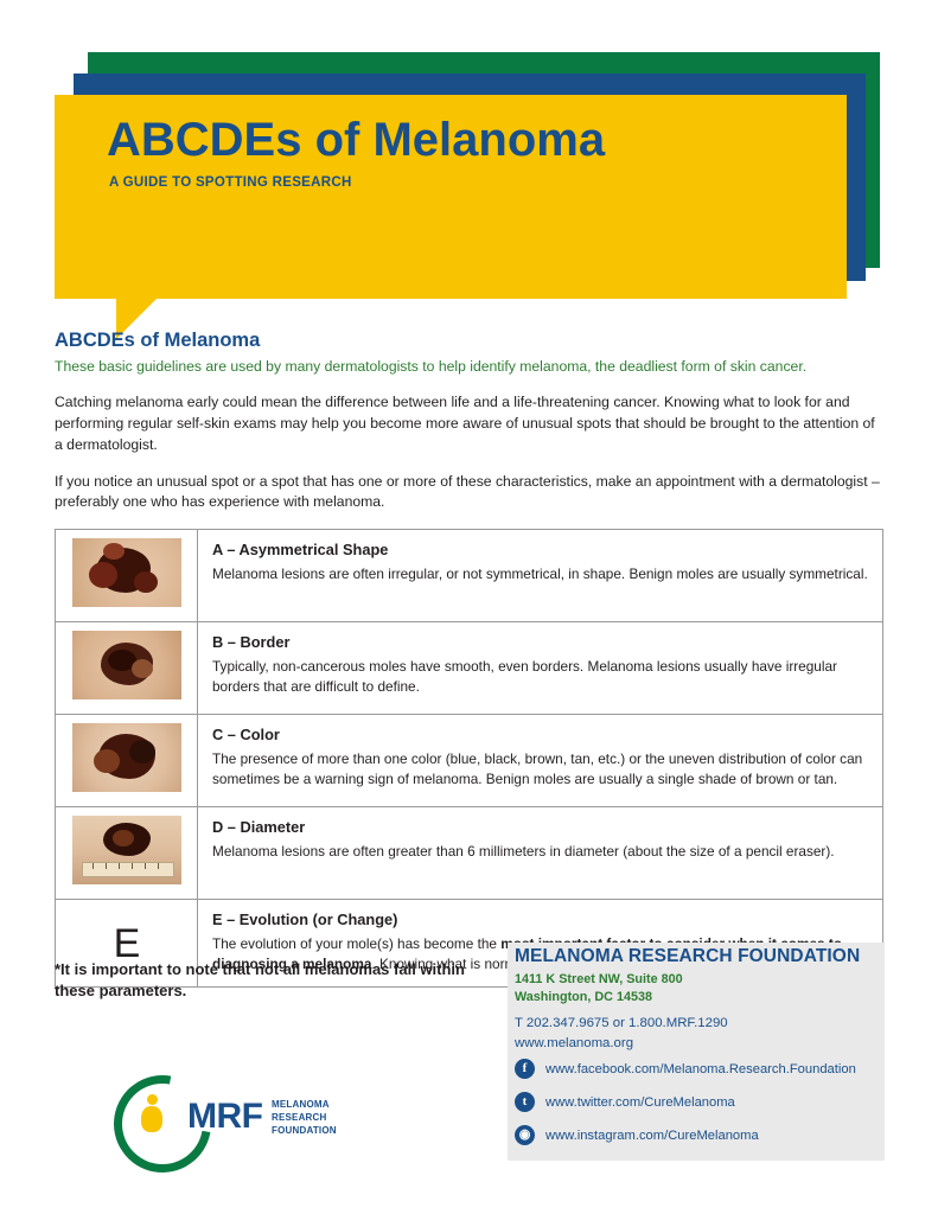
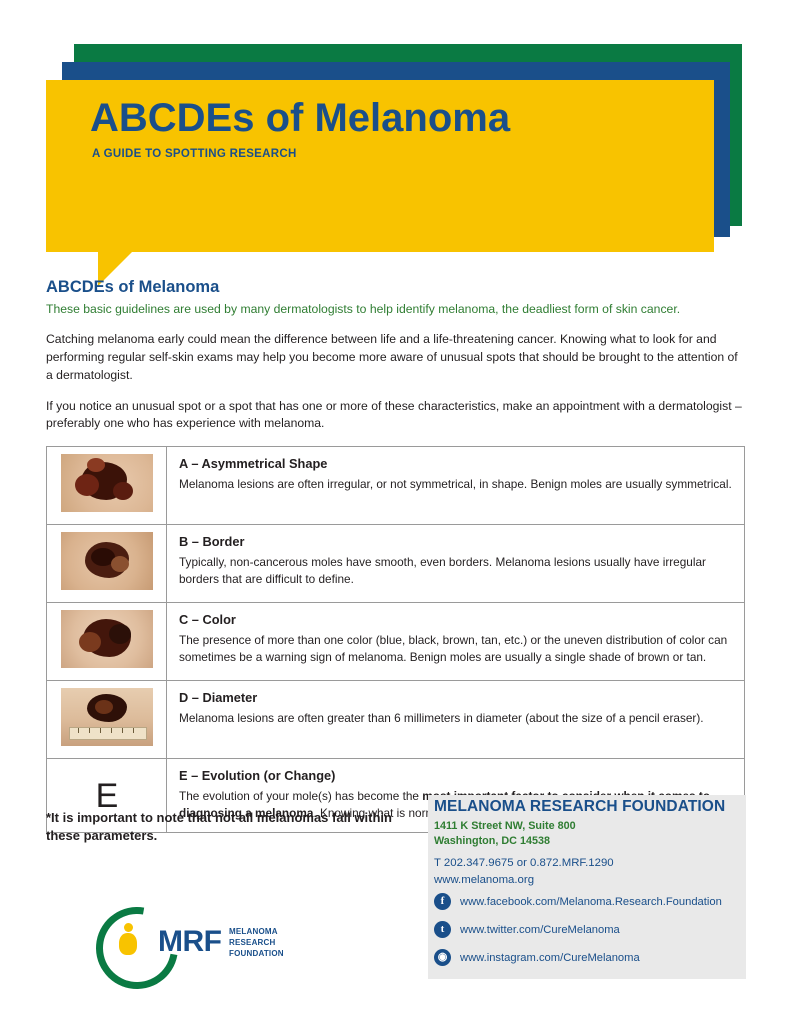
  ABCDEs of Melanoma
  A GUIDE TO SPOTTING RESEARCH
  ABCDEs of Melanoma
  These basic guidelines are used by many dermatologists to help identify melanoma, the deadliest form of skin cancer.
  Catching melanoma early could mean the difference between life and a life-threatening cancer. Knowing what to look for and performing regular self-skin exams may help you become more aware of unusual spots that should be brought to the attention of a dermatologist.
  If you notice an unusual spot or a spot that has one or more of these characteristics, make an appointment with a dermatologist – preferably one who has experience with melanoma.
  	A – Asymmetrical Shape Melanoma lesions are often irregular, or not symmetrical, in shape. Benign moles are usually symmetrical.
  	B – Border Typically, non-cancerous moles have smooth, even borders. Melanoma lesions usually have irregular borders that are difficult to define.
  	C – Color The presence of more than one color (blue, black, brown, tan, etc.) or the uneven distribution of color can sometimes be a warning sign of melanoma. Benign moles are usually a single shade of brown or tan.
  	D – Diameter Melanoma lesions are often greater than 6 millimeters in diameter (about the size of a pencil eraser).
  *It is important to note that not all melanomas fall within these parameters.
  MELANOMA RESEARCH FOUNDATION
  1411 K Street NW, Suite 800
  Washington, DC 14538
- T 202.347.9675 or 1.800.MRF.1290
+ T 202.347.9675 or 0.872.MRF.1290
  www.melanoma.org
  f
  www.facebook.com/Melanoma.Research.Foundation
  t
  www.twitter.com/CureMelanoma
  ◉
  www.instagram.com/CureMelanoma
  MRF
  MELANOMA
  RESEARCH
  FOUNDATION
